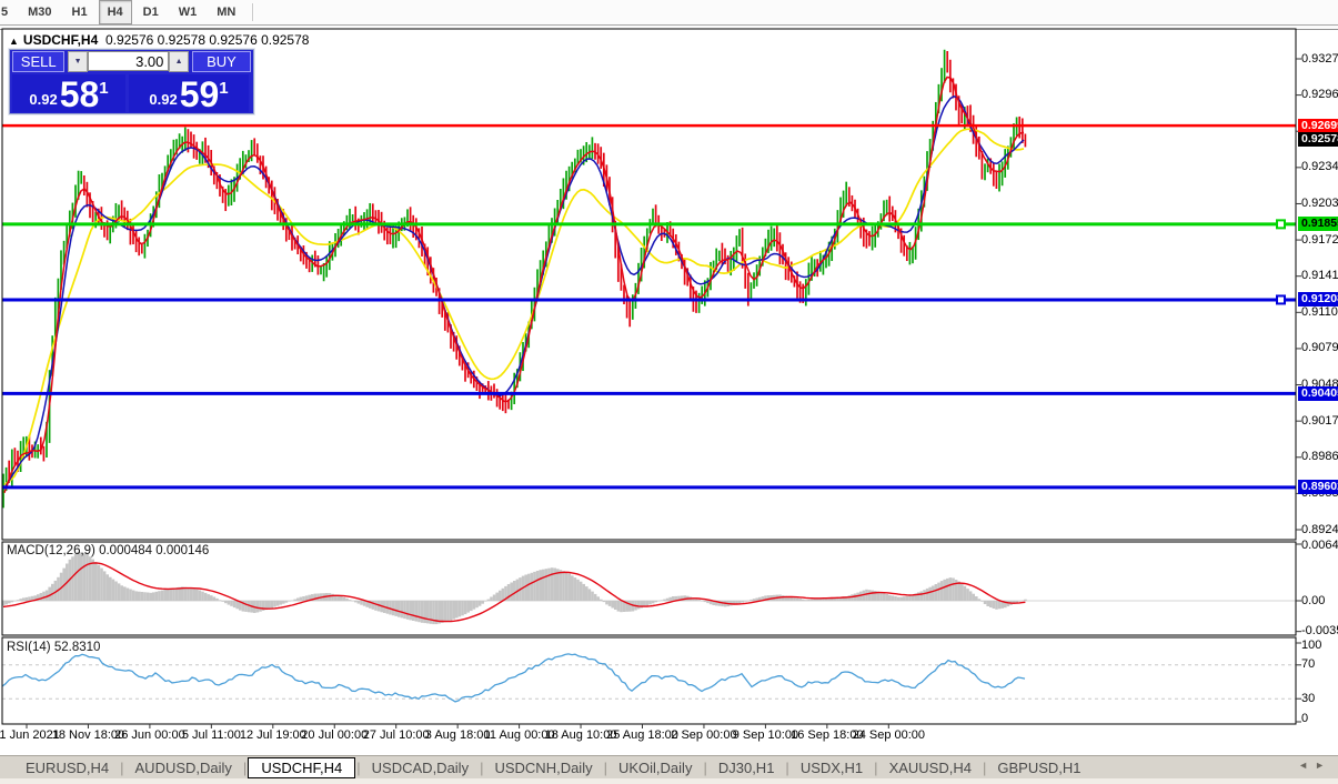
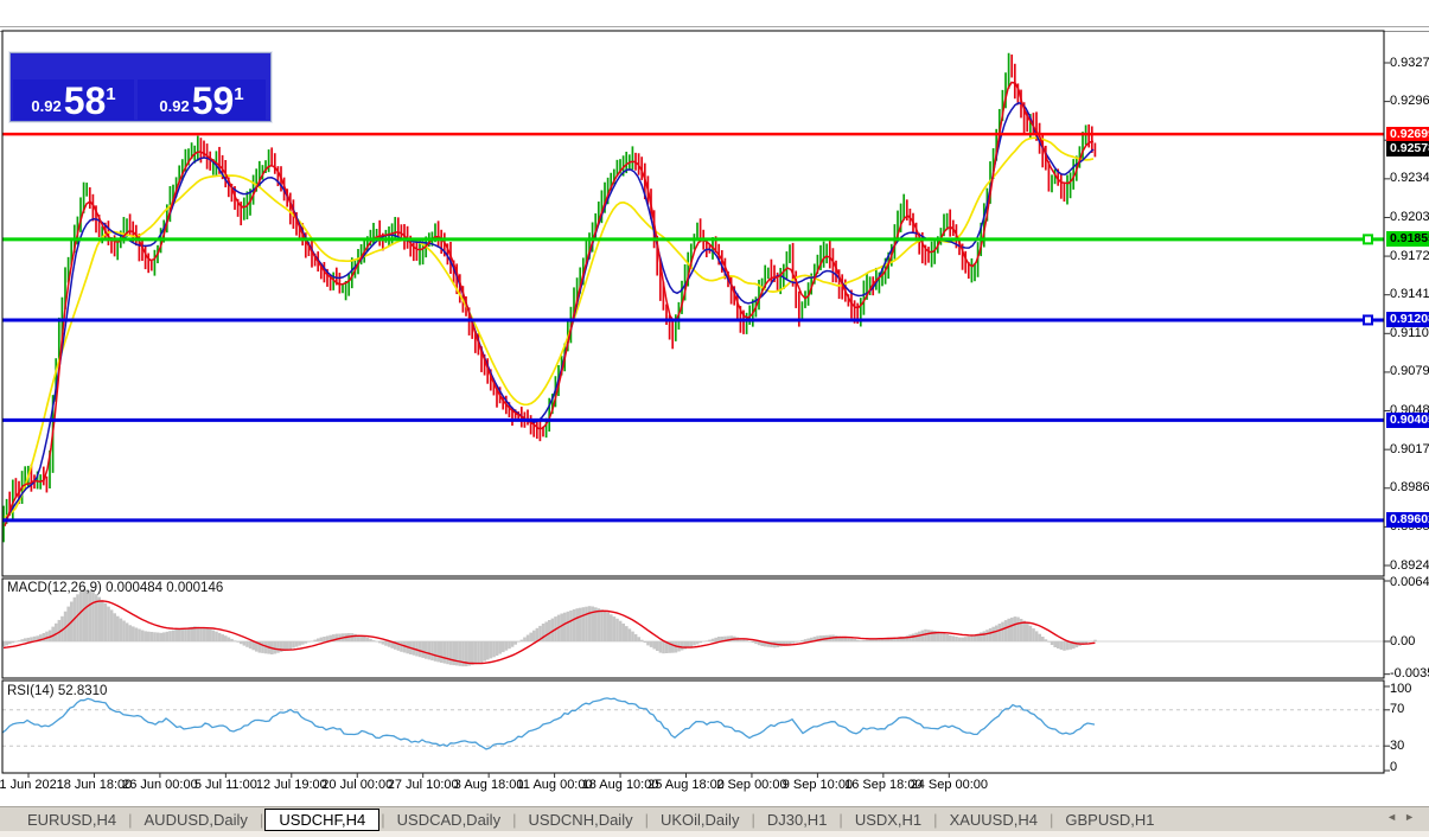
- 5
- M30
- H1
- H4
- D1
- W1
- MN
- ▲ USDCHF,H4 0.92576 0.92578 0.92576 0.92578
- SELL
- 3.00
- BUY
  0.92
  58
  1
  0.92
  59
  1
  MACD(12,26,9) 0.000484 0.000146
  RSI(14) 52.8310
  0.9327
  0.9296
  0.9234
  0.9203
  0.9172
  0.9141
  0.9110
  0.9079
  0.9048
  0.9017
  0.8986
  0.8924
  0.9269
  0.9185
  0.9120
  0.9040
  0.8960
  0.9257
  0.0064
  0.00
  -0.003
  100
  70
  30
  0
  1 Jun 2021
- 18 Nov 18:00
+ 18 Jun 18:00
  26 Jun 00:00
  5 Jul 11:00
  12 Jul 19:00
  20 Jul 00:00
  27 Jul 10:00
  3 Aug 18:00
  11 Aug 00:00
  18 Aug 10:00
  25 Aug 18:00
  2 Sep 00:00
  9 Sep 10:00
  16 Sep 18:00
  24 Sep 00:00
  EURUSD,H4
  |
  AUDUSD,Daily
  |
  USDCHF,H4
  |
  USDCAD,Daily
  |
  USDCNH,Daily
  |
  UKOil,Daily
  |
  DJ30,H1
  |
  USDX,H1
  |
  XAUUSD,H4
  |
  GBPUSD,H1
  ◄►
